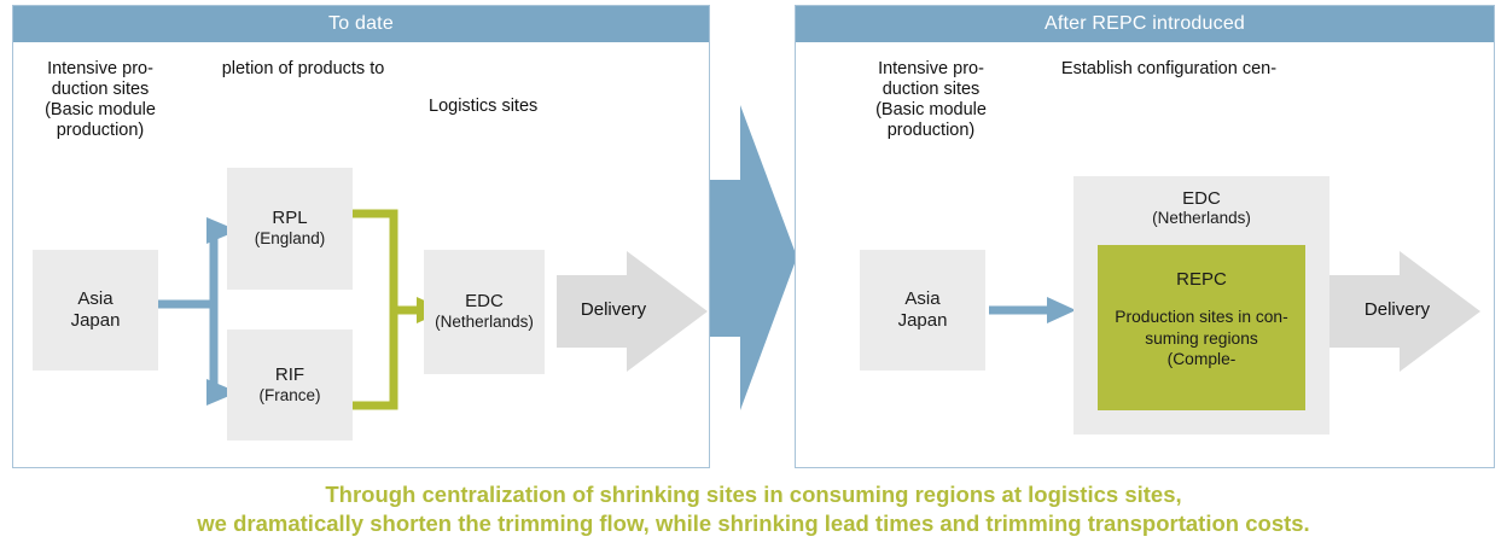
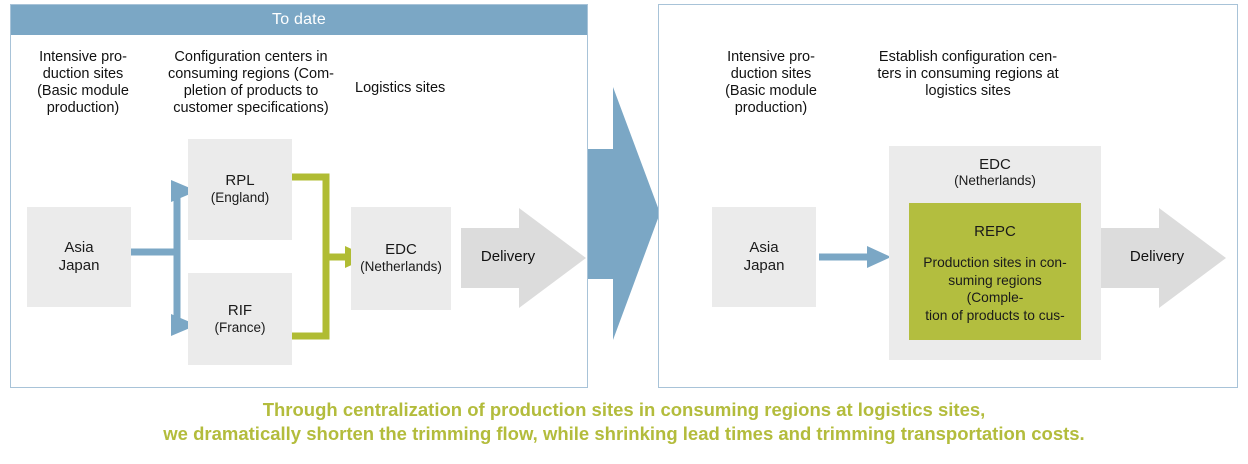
  To date
  Intensive pro-
  duction sites
  (Basic module
  production)
+ Configuration centers in
+ consuming regions (Com-
  pletion of products to
+ customer specifications)
  Logistics sites
  Asia
  Japan
  RPL
  (England)
  RIF
  (France)
  EDC
  (Netherlands)
  Delivery
- After REPC introduced
  Intensive pro-
  duction sites
  (Basic module
  production)
  Establish configuration cen-
+ ters in consuming regions at
+ logistics sites
  Asia
  Japan
  EDC
  (Netherlands)
  REPC
  Production sites in con-
  suming regions (Comple-
+ tion of products to cus-
  Delivery
- Through centralization of shrinking sites in consuming regions at logistics sites,
+ Through centralization of production sites in consuming regions at logistics sites,
  we dramatically shorten the trimming flow, while shrinking lead times and trimming transportation costs.
